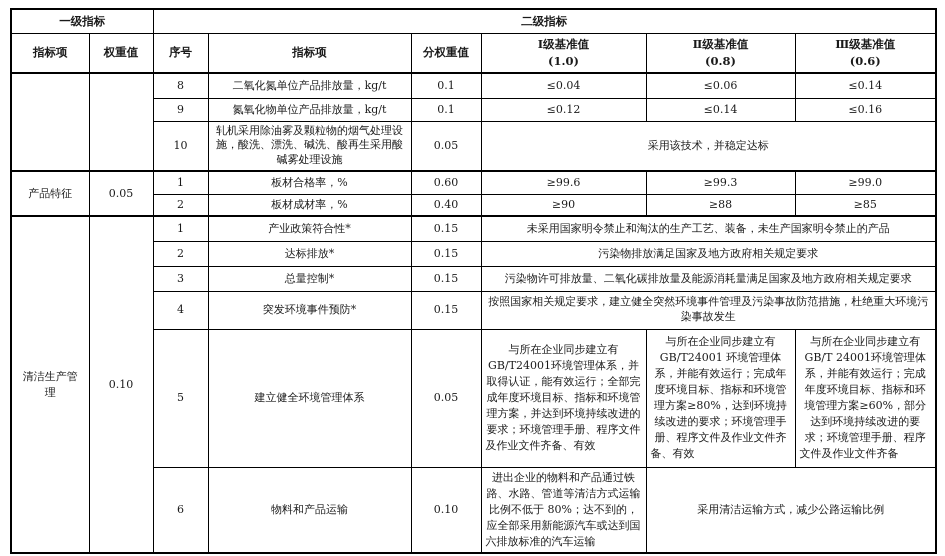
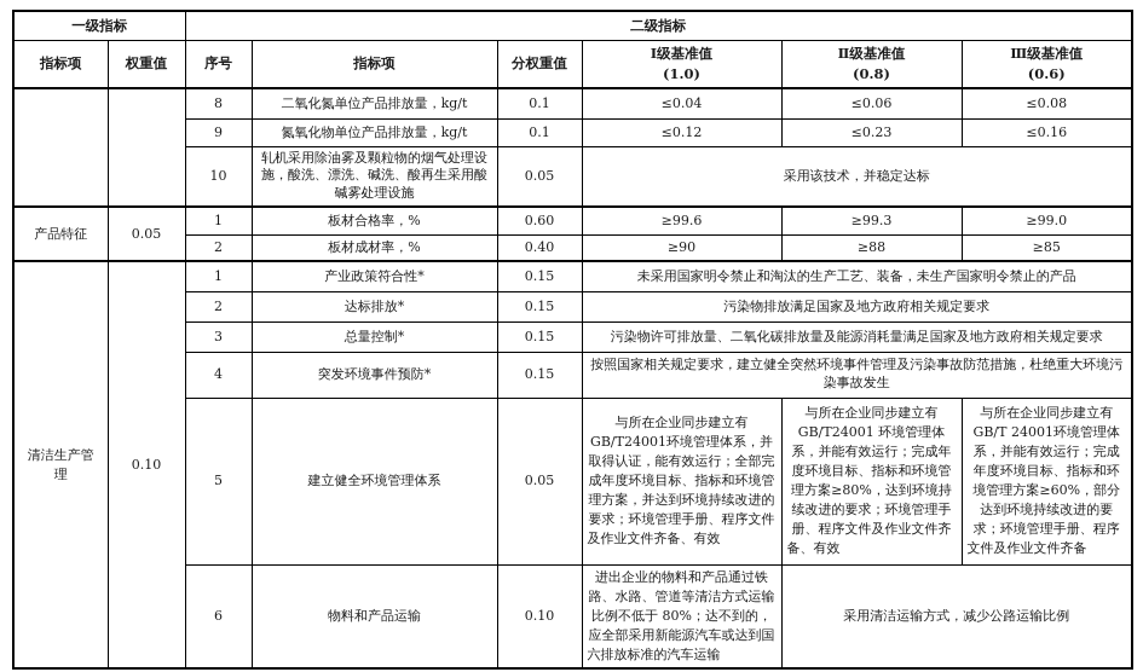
  一级指标	二级指标
  指标项	权重值	序号	指标项	分权重值	Ⅰ级基准值 (1.0)	Ⅱ级基准值 (0.8)	Ⅲ级基准值 (0.6)
- 		8	二氧化氮单位产品排放量，kg/t	0.1	≤0.04	≤0.06	≤0.14
+ 		8	二氧化氮单位产品排放量，kg/t	0.1	≤0.04	≤0.06	≤0.08
- 9	氮氧化物单位产品排放量，kg/t	0.1	≤0.12	≤0.14	≤0.16
+ 9	氮氧化物单位产品排放量，kg/t	0.1	≤0.12	≤0.23	≤0.16
  10	轧机采用除油雾及颗粒物的烟气处理设施，酸洗、漂洗、碱洗、酸再生采用酸碱雾处理设施	0.05	采用该技术，并稳定达标
  产品特征	0.05	1	板材合格率，%	0.60	≥99.6	≥99.3	≥99.0
  2	板材成材率，%	0.40	≥90	≥88	≥85
  清洁生产管理	0.10	1	产业政策符合性*	0.15	未采用国家明令禁止和淘汰的生产工艺、装备，未生产国家明令禁止的产品
  2	达标排放*	0.15	污染物排放满足国家及地方政府相关规定要求
  3	总量控制*	0.15	污染物许可排放量、二氧化碳排放量及能源消耗量满足国家及地方政府相关规定要求
  4	突发环境事件预防*	0.15	按照国家相关规定要求，建立健全突然环境事件管理及污染事故防范措施，杜绝重大环境污染事故发生
  5	建立健全环境管理体系	0.05	与所在企业同步建立有GB/T24001环境管理体系，并取得认证，能有效运行；全部完成年度环境目标、指标和环境管理方案，并达到环境持续改进的要求；环境管理手册、程序文件及作业文件齐备、有效	与所在企业同步建立有GB/T24001 环境管理体系，并能有效运行；完成年度环境目标、指标和环境管理方案≥80%，达到环境持续改进的要求；环境管理手册、程序文件及作业文件齐备、有效	与所在企业同步建立有GB/T 24001环境管理体系，并能有效运行；完成年度环境目标、指标和环境管理方案≥60%，部分达到环境持续改进的要求；环境管理手册、程序文件及作业文件齐备
  6	物料和产品运输	0.10	进出企业的物料和产品通过铁路、水路、管道等清洁方式运输比例不低于 80%；达不到的，应全部采用新能源汽车或达到国六排放标准的汽车运输	采用清洁运输方式，减少公路运输比例
